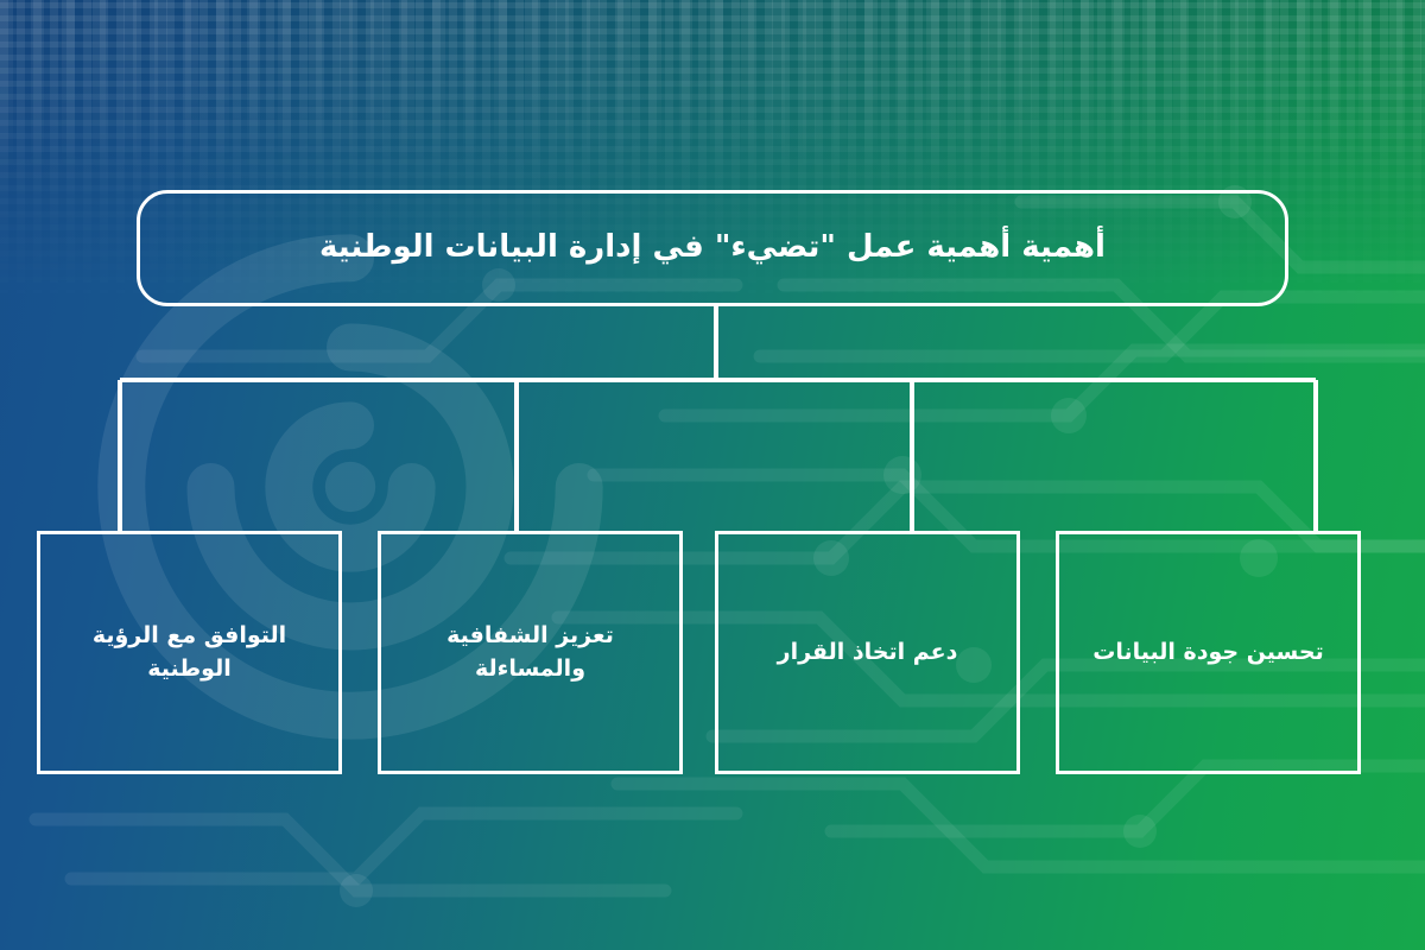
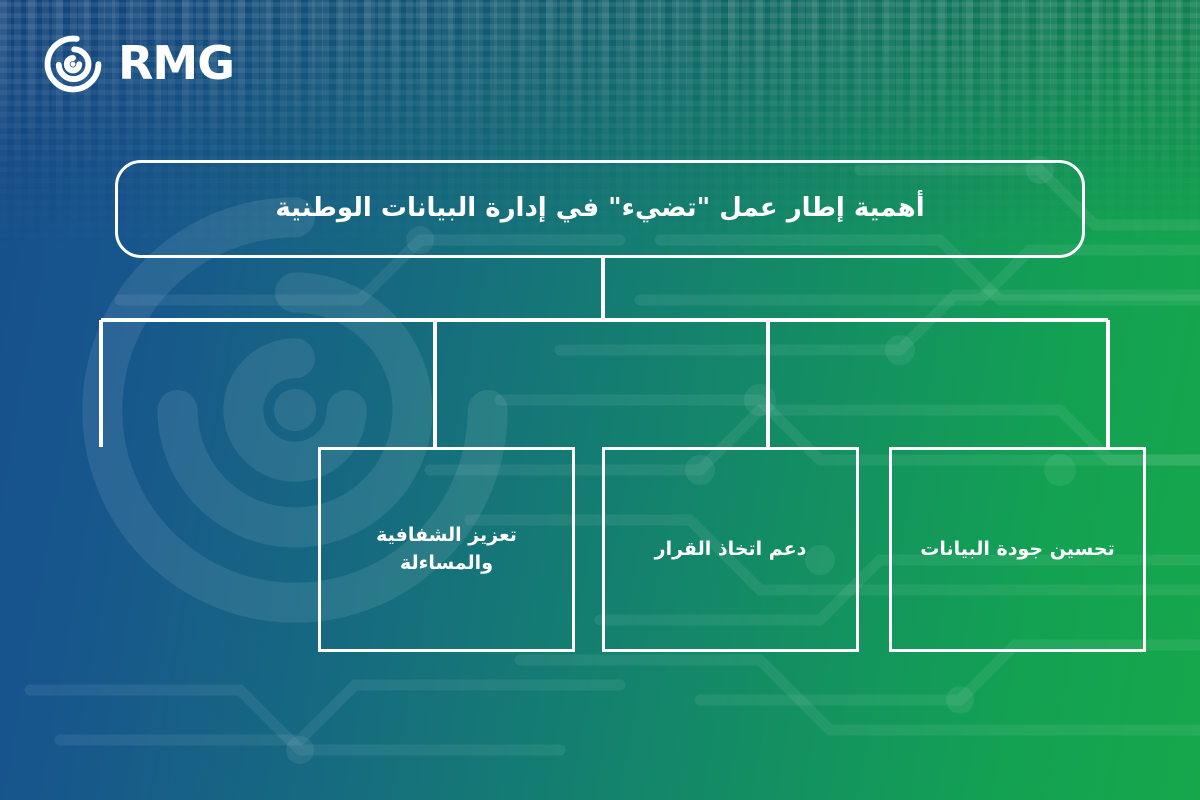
+ RMG
- أهمية أهمية عمل "تضيء" في إدارة البيانات الوطنية
+ أهمية إطار عمل "تضيء" في إدارة البيانات الوطنية
- التوافق مع الرؤية الوطنية
  تعزيز الشفافية والمساءلة
  دعم اتخاذ القرار
  تحسين جودة البيانات
